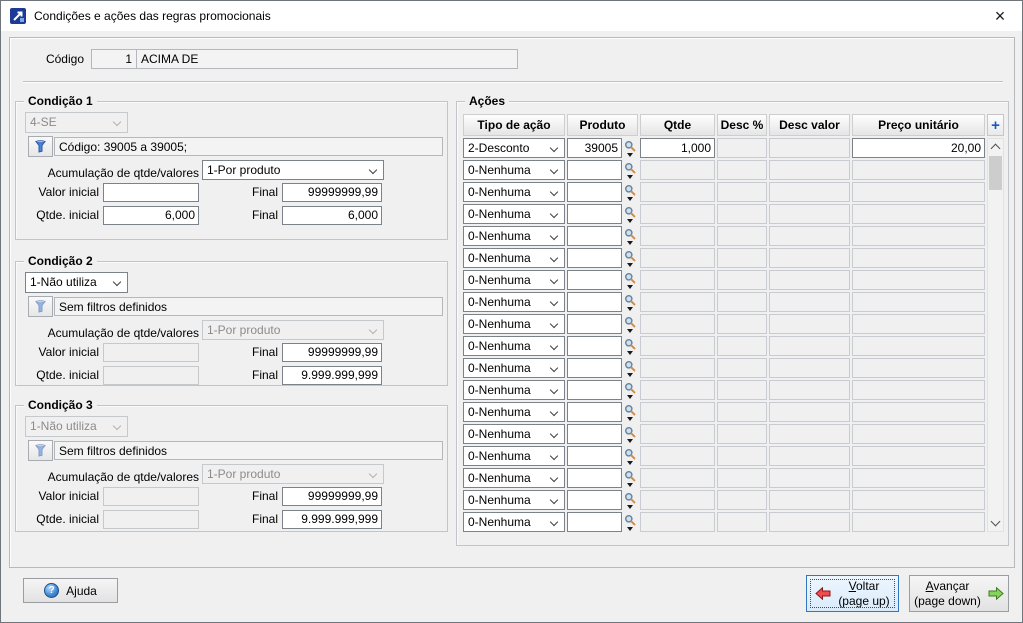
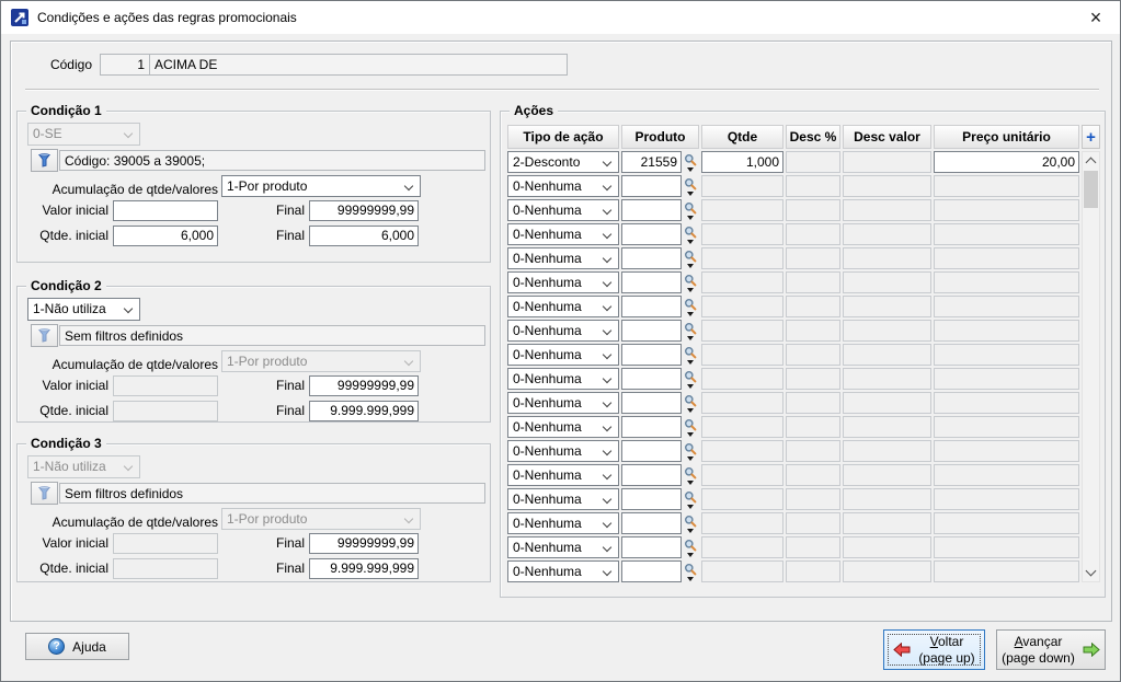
  Condições e ações das regras promocionais
  ×
  Código
  1
  ACIMA DE
  Condição 1
- 4-SE
+ 0-SE
  Código: 39005 a 39005;
  Acumulação de qtde/valores
  1-Por produto
  Valor inicial
  Final
  99999999,99
  Qtde. inicial
  6,000
  Final
  6,000
  Condição 2
  1-Não utiliza
  Sem filtros definidos
  Acumulação de qtde/valores
  1-Por produto
  Valor inicial
  Final
  99999999,99
  Qtde. inicial
  Final
  9.999.999,999
  Condição 3
  1-Não utiliza
  Sem filtros definidos
  Acumulação de qtde/valores
  1-Por produto
  Valor inicial
  Final
  99999999,99
  Qtde. inicial
  Final
  9.999.999,999
  Ações
  Tipo de ação
  Produto
  Qtde
  Desc %
  Desc valor
  Preço unitário
  +
  2-Desconto
- 39005
+ 21559
  1,000
  20,00
  0-Nenhuma
  0-Nenhuma
  0-Nenhuma
  0-Nenhuma
  0-Nenhuma
  0-Nenhuma
  0-Nenhuma
  0-Nenhuma
  0-Nenhuma
  0-Nenhuma
  0-Nenhuma
  0-Nenhuma
  0-Nenhuma
  0-Nenhuma
  0-Nenhuma
  0-Nenhuma
  0-Nenhuma
  Ajuda
  Voltar
  (page up)
  Avançar
  (page down)
